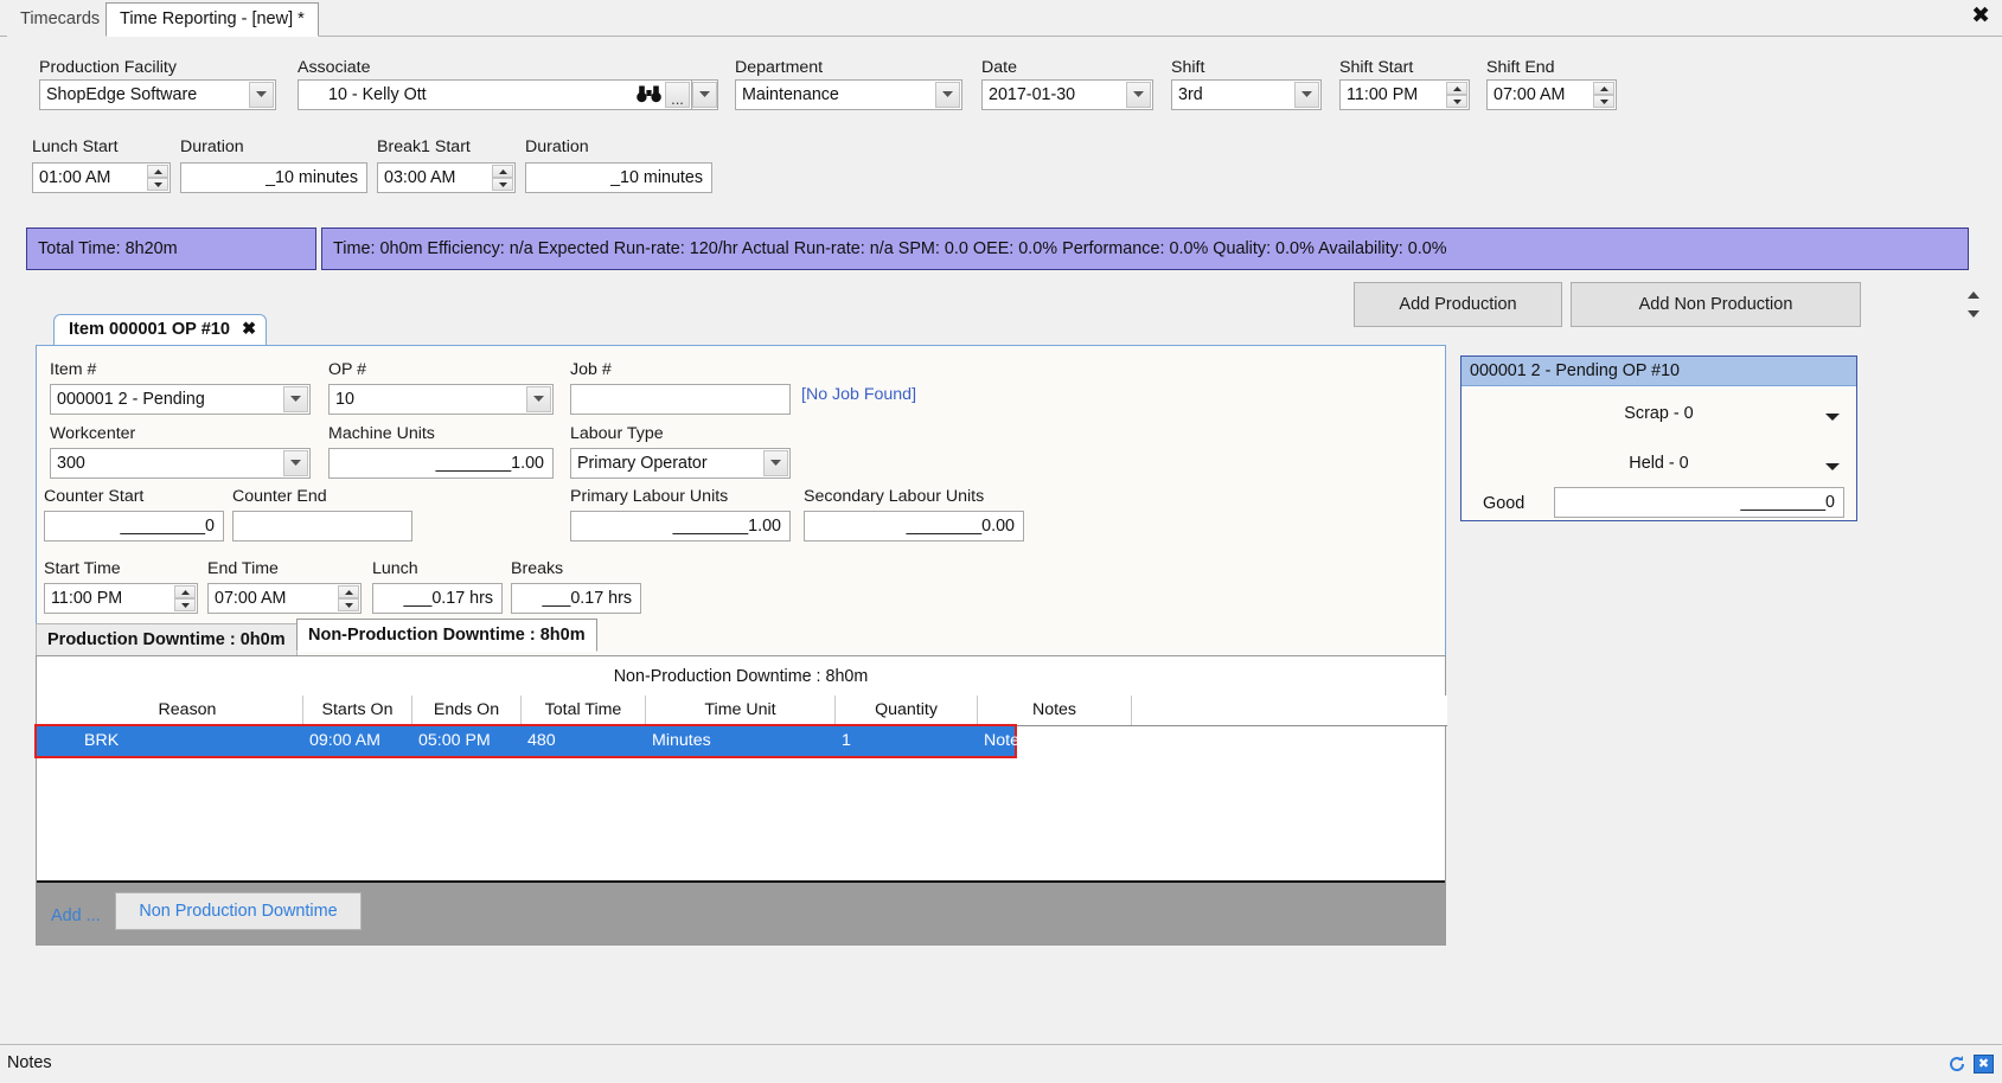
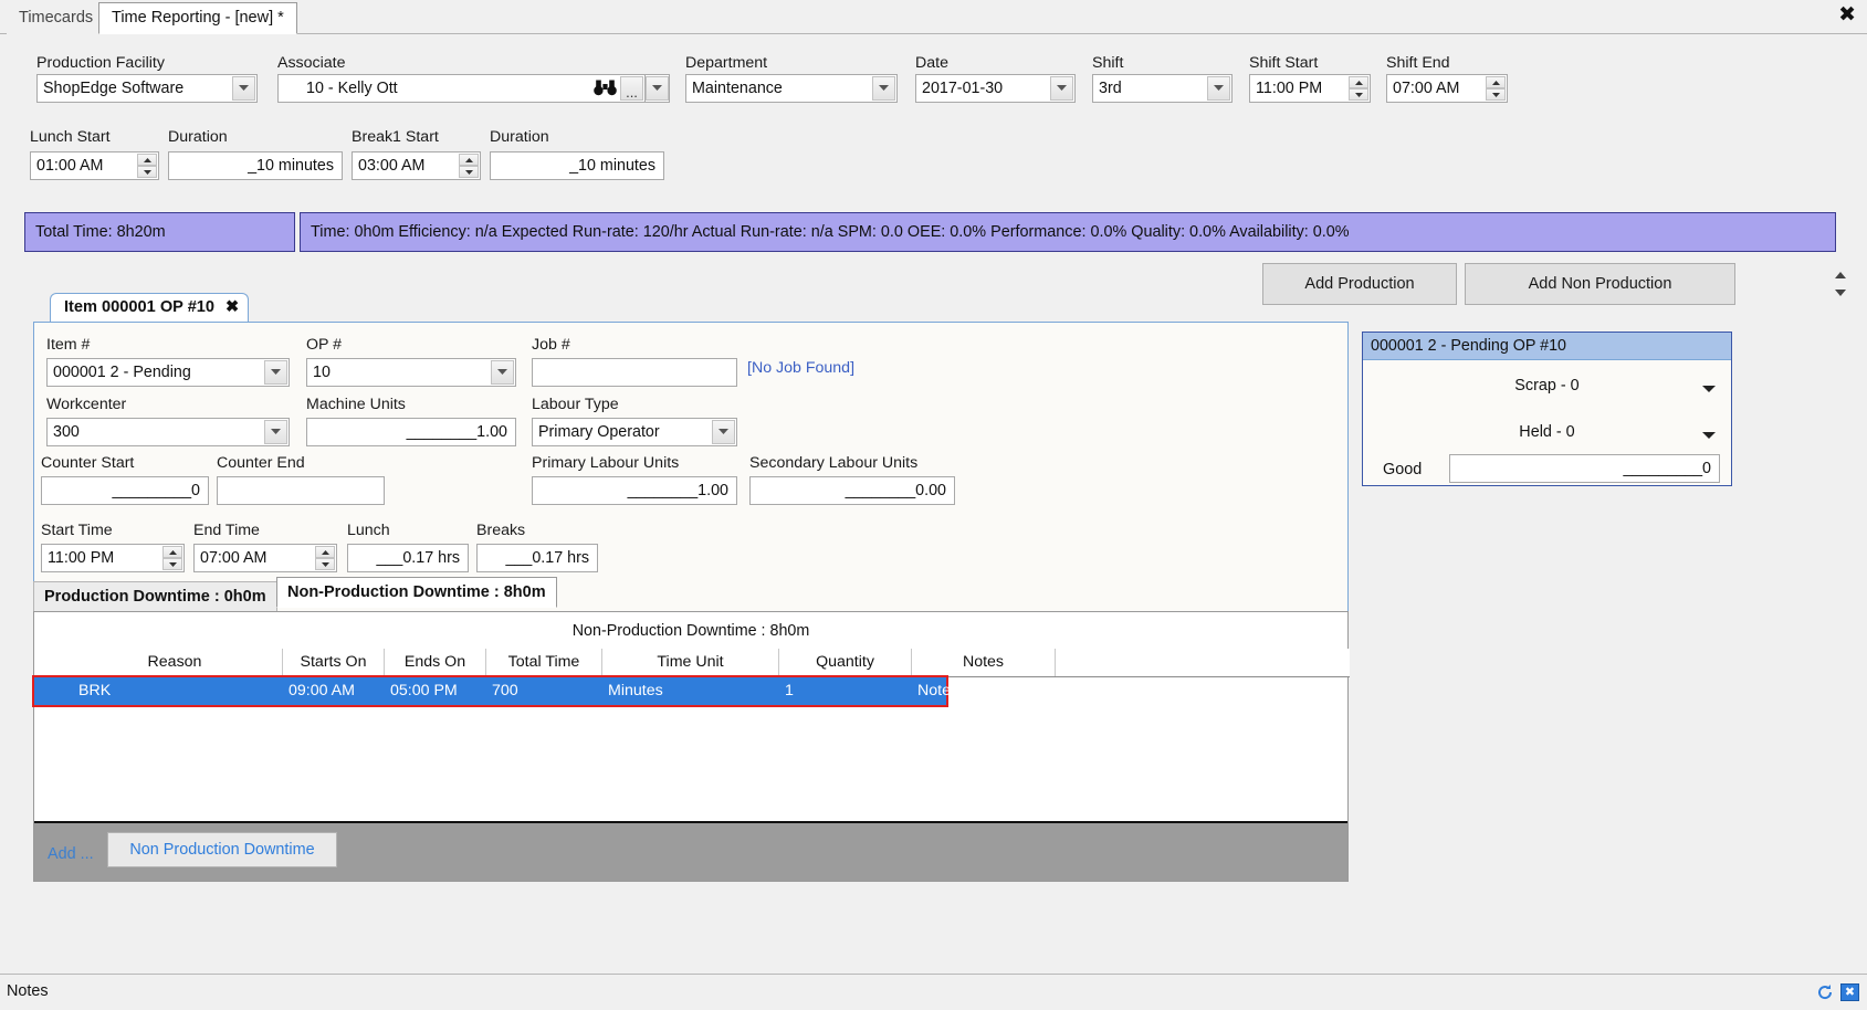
  Timecards
  Time Reporting - [new] *
  ✖
  Production Facility
  ShopEdge Software
  Associate
  10 - Kelly Ott
  ...
  Department
  Maintenance
  Date
  2017-01-30
  Shift
  3rd
  Shift Start
  11:00 PM
  Shift End
  07:00 AM
  Lunch Start
  01:00 AM
  Duration
  _10 minutes
  Break1 Start
  03:00 AM
  Duration
  _10 minutes
  Total Time: 8h20m
  Time: 0h0m Efficiency: n/a Expected Run-rate: 120/hr Actual Run-rate: n/a SPM: 0.0 OEE: 0.0% Performance: 0.0% Quality: 0.0% Availability: 0.0%
  Add Production
  Add Non Production
  Item 000001 OP #10 ✖
  Item #
  000001 2 - Pending
  OP #
  10
  Job #
  [No Job Found]
  Workcenter
  300
  Machine Units
  ________1.00
  Labour Type
  Primary Operator
  Counter Start
  _________0
  Counter End
  Primary Labour Units
  ________1.00
  Secondary Labour Units
  ________0.00
  Start Time
  11:00 PM
  End Time
  07:00 AM
  Lunch
  ___0.17 hrs
  Breaks
  ___0.17 hrs
  000001 2 - Pending OP #10
  Scrap - 0
  Held - 0
  Good
  _________0
  Production Downtime : 0h0m
  Non-Production Downtime : 8h0m
  Non-Production Downtime : 8h0m
  Reason
  Starts On
  Ends On
  Total Time
  Time Unit
  Quantity
  Notes
  BRK
  09:00 AM
  05:00 PM
- 480
+ 700
  Minutes
  1
  Notes
  Add ...
  Non Production Downtime
  Notes
  ✖
